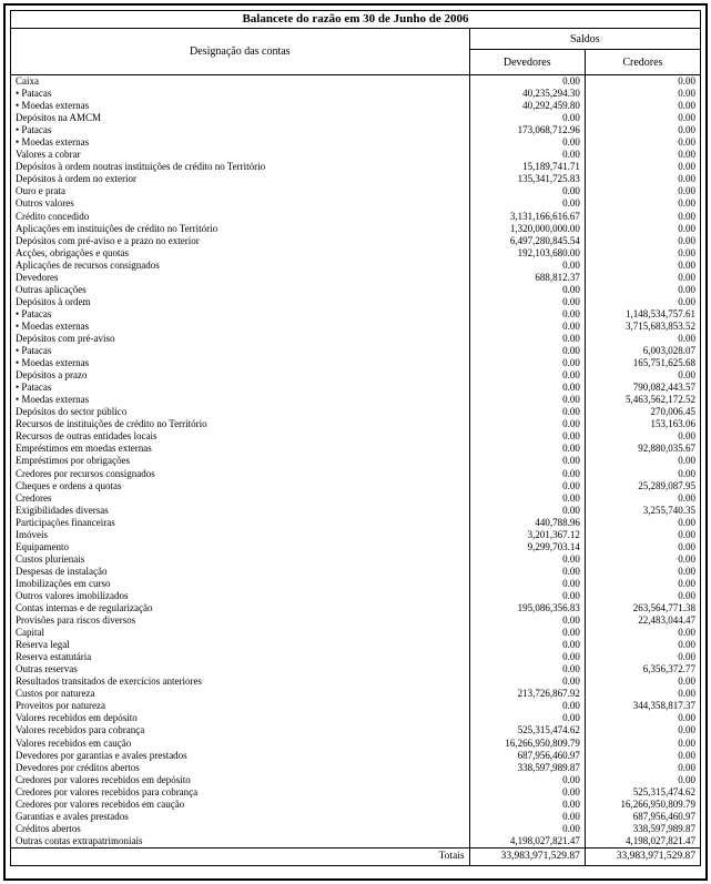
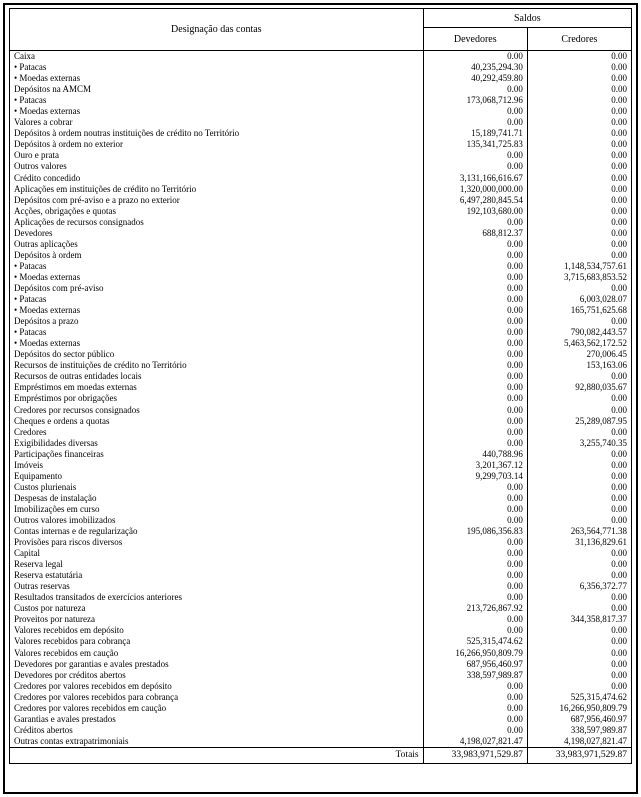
- Balancete do razão em 30 de Junho de 2006
  Designação das contas	Saldos
  Devedores	Credores
  Caixa	0.00	0.00
  • Patacas	40,235,294.30	0.00
  • Moedas externas	40,292,459.80	0.00
  Depósitos na AMCM	0.00	0.00
  • Patacas	173,068,712.96	0.00
  • Moedas externas	0.00	0.00
  Valores a cobrar	0.00	0.00
  Depósitos à ordem noutras instituições de crédito no Território	15,189,741.71	0.00
  Depósitos à ordem no exterior	135,341,725.83	0.00
  Ouro e prata	0.00	0.00
  Outros valores	0.00	0.00
  Crédito concedido	3,131,166,616.67	0.00
  Aplicações em instituições de crédito no Território	1,320,000,000.00	0.00
  Depósitos com pré-aviso e a prazo no exterior	6,497,280,845.54	0.00
  Acções, obrigações e quotas	192,103,680.00	0.00
  Aplicações de recursos consignados	0.00	0.00
  Devedores	688,812.37	0.00
  Outras aplicações	0.00	0.00
  Depósitos à ordem	0.00	0.00
  • Patacas	0.00	1,148,534,757.61
  • Moedas externas	0.00	3,715,683,853.52
  Depósitos com pré-aviso	0.00	0.00
  • Patacas	0.00	6,003,028.07
  • Moedas externas	0.00	165,751,625.68
  Depósitos a prazo	0.00	0.00
  • Patacas	0.00	790,082,443.57
  • Moedas externas	0.00	5,463,562,172.52
  Depósitos do sector público	0.00	270,006.45
  Recursos de instituições de crédito no Território	0.00	153,163.06
  Recursos de outras entidades locais	0.00	0.00
  Empréstimos em moedas externas	0.00	92,880,035.67
  Empréstimos por obrigações	0.00	0.00
  Credores por recursos consignados	0.00	0.00
  Cheques e ordens a quotas	0.00	25,289,087.95
  Credores	0.00	0.00
  Exigibilidades diversas	0.00	3,255,740.35
  Participações financeiras	440,788.96	0.00
  Imóveis	3,201,367.12	0.00
  Equipamento	9,299,703.14	0.00
  Custos plurienais	0.00	0.00
  Despesas de instalação	0.00	0.00
  Imobilizações em curso	0.00	0.00
  Outros valores imobilizados	0.00	0.00
  Contas internas e de regularização	195,086,356.83	263,564,771.38
- Provisões para riscos diversos	0.00	22,483,044.47
+ Provisões para riscos diversos	0.00	31,136,829.61
  Capital	0.00	0.00
  Reserva legal	0.00	0.00
  Reserva estatutária	0.00	0.00
  Outras reservas	0.00	6,356,372.77
  Resultados transitados de exercícios anteriores	0.00	0.00
  Custos por natureza	213,726,867.92	0.00
  Proveitos por natureza	0.00	344,358,817.37
  Valores recebidos em depósito	0.00	0.00
  Valores recebidos para cobrança	525,315,474.62	0.00
  Valores recebidos em caução	16,266,950,809.79	0.00
  Devedores por garantias e avales prestados	687,956,460.97	0.00
  Devedores por créditos abertos	338,597,989.87	0.00
  Credores por valores recebidos em depósito	0.00	0.00
  Credores por valores recebidos para cobrança	0.00	525,315,474.62
  Credores por valores recebidos em caução	0.00	16,266,950,809.79
  Garantias e avales prestados	0.00	687,956,460.97
  Créditos abertos	0.00	338,597,989.87
  Outras contas extrapatrimoniais	4,198,027,821.47	4,198,027,821.47
  Totais	33,983,971,529.87	33,983,971,529.87
